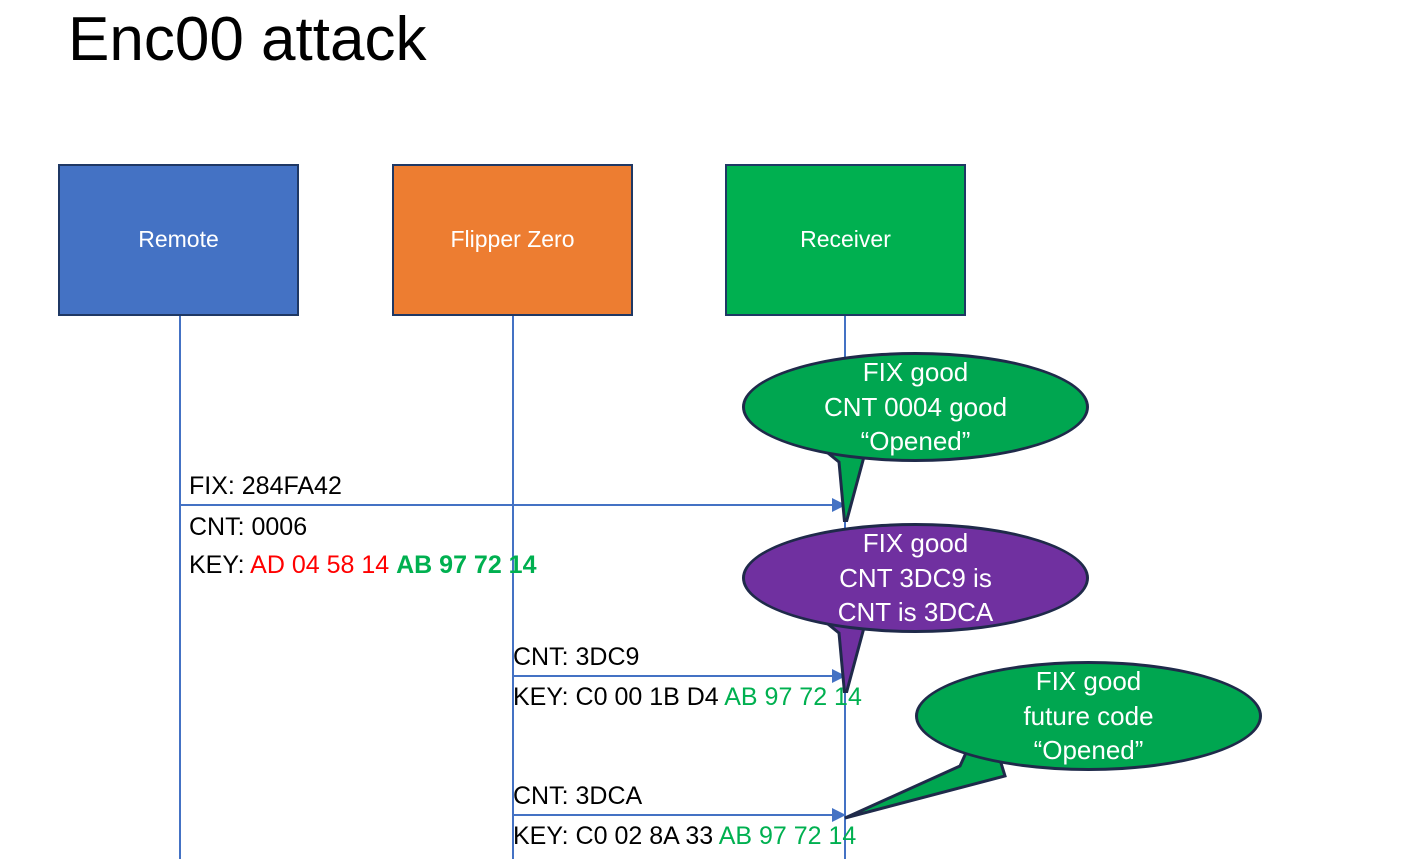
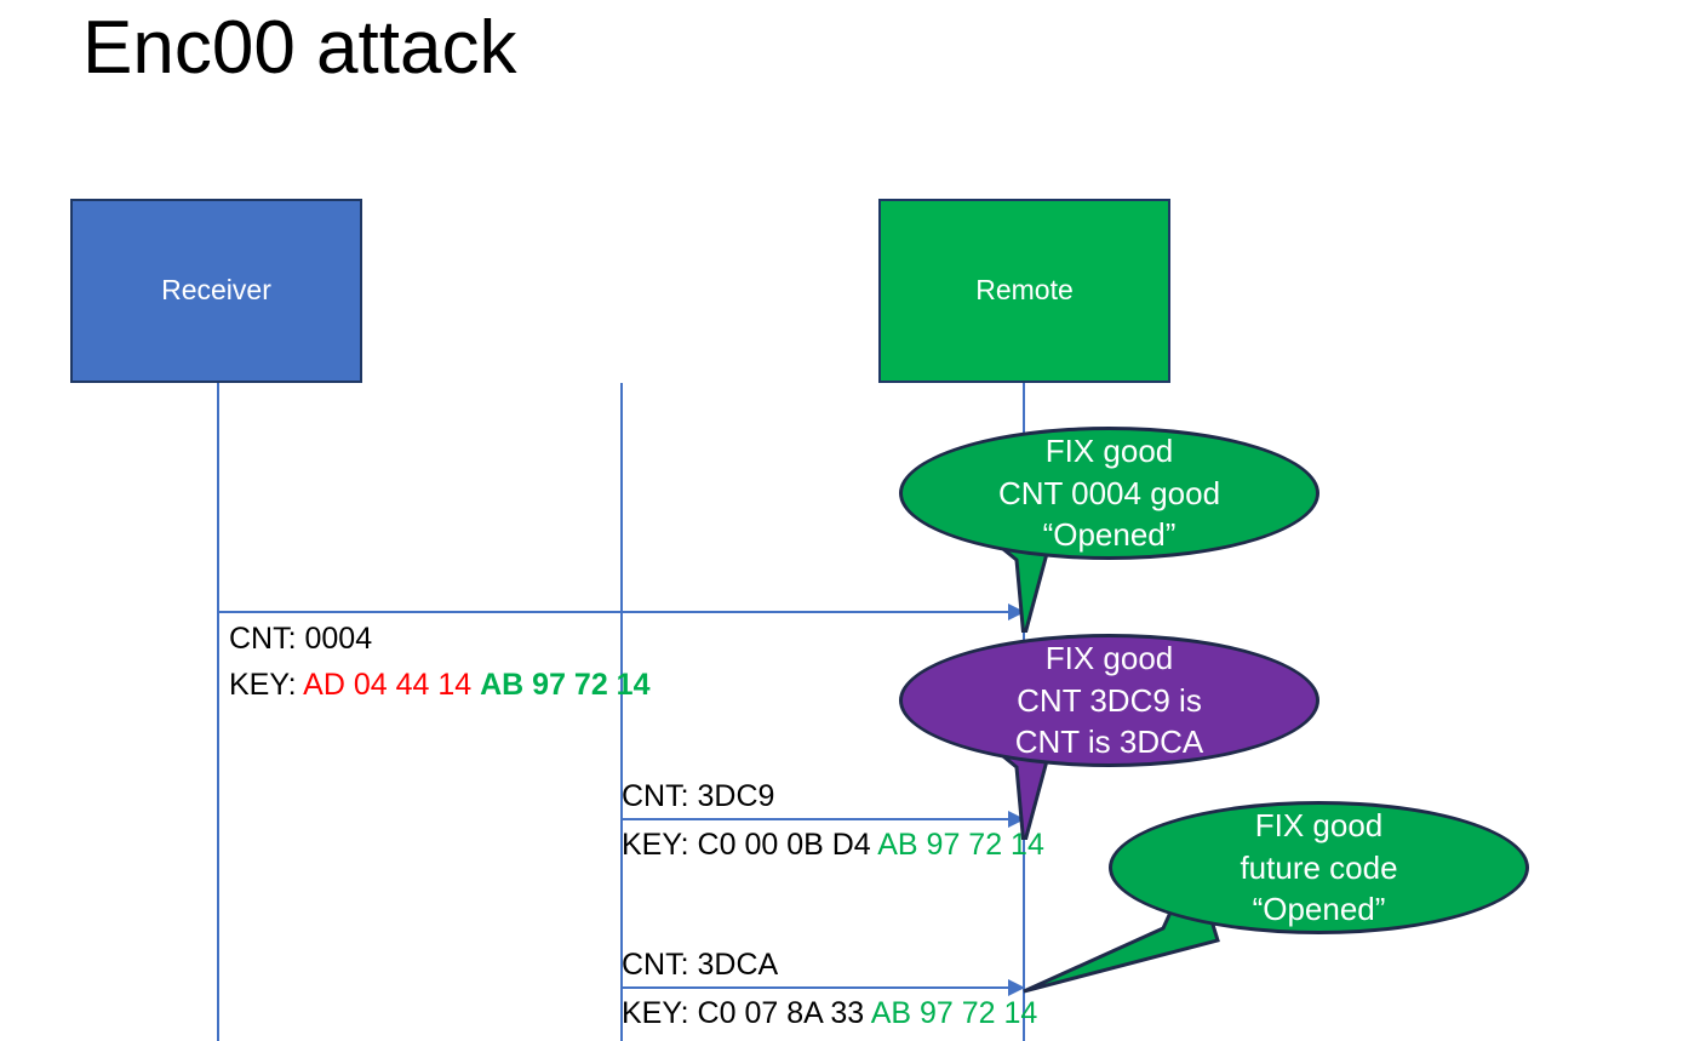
  Enc00 attack
- Remote
+ Receiver
- Flipper Zero
- Receiver
+ Remote
- FIX: 284FA42
- CNT: 0006
+ CNT: 0004
- KEY: AD 04 58 14 AB 97 72 14
+ KEY: AD 04 44 14 AB 97 72 14
  CNT: 3DC9
- KEY: C0 00 1B D4 AB 97 72 14
+ KEY: C0 00 0B D4 AB 97 72 14
  CNT: 3DCA
- KEY: C0 02 8A 33 AB 97 72 14
+ KEY: C0 07 8A 33 AB 97 72 14
  FIX good
  CNT 0004 good
  “Opened”
  FIX good
  CNT 3DC9 is
  CNT is 3DCA
  FIX good
  future code
  “Opened”
